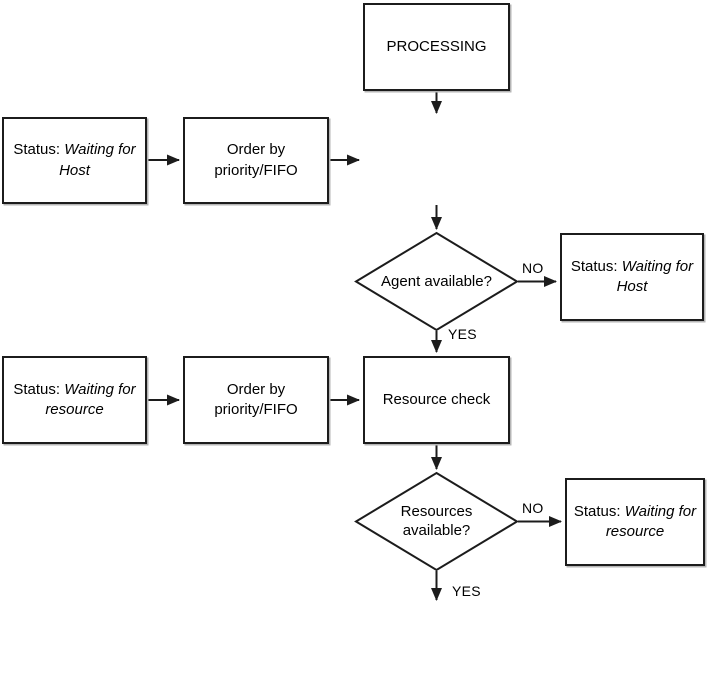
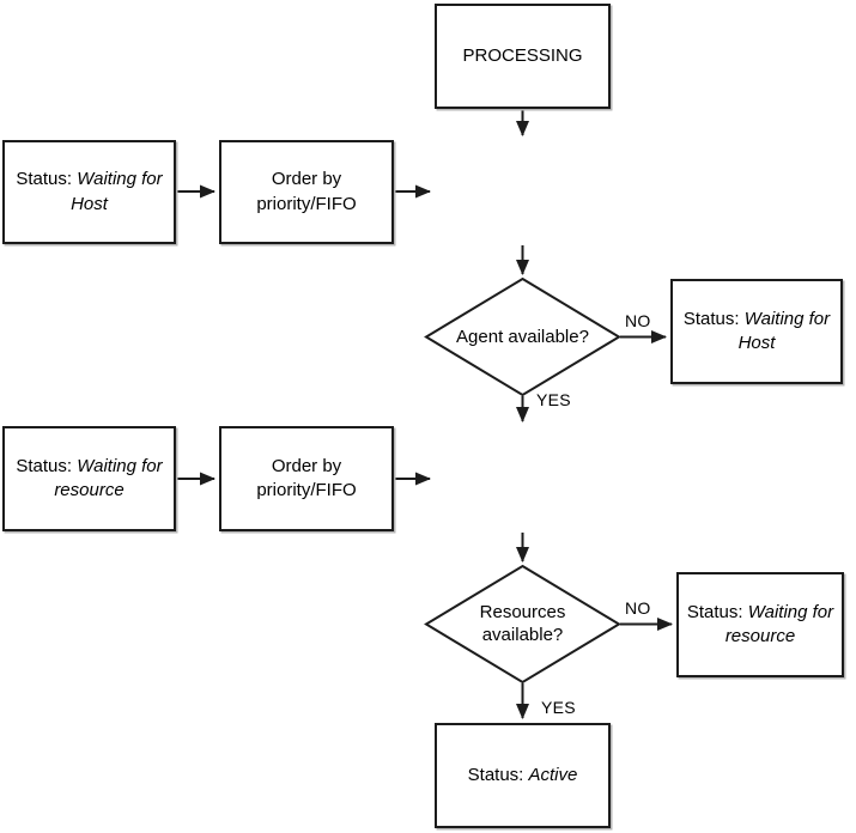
  PROCESSING
  Status: Waiting for Host
  Order by priority/FIFO
  Status: Waiting for Host
  Status: Waiting for resource
  Order by priority/FIFO
- Resource check
  Status: Waiting for resource
+ Status: Active
  Agent available?
  Resources available?
  NO
  YES
  NO
  YES
